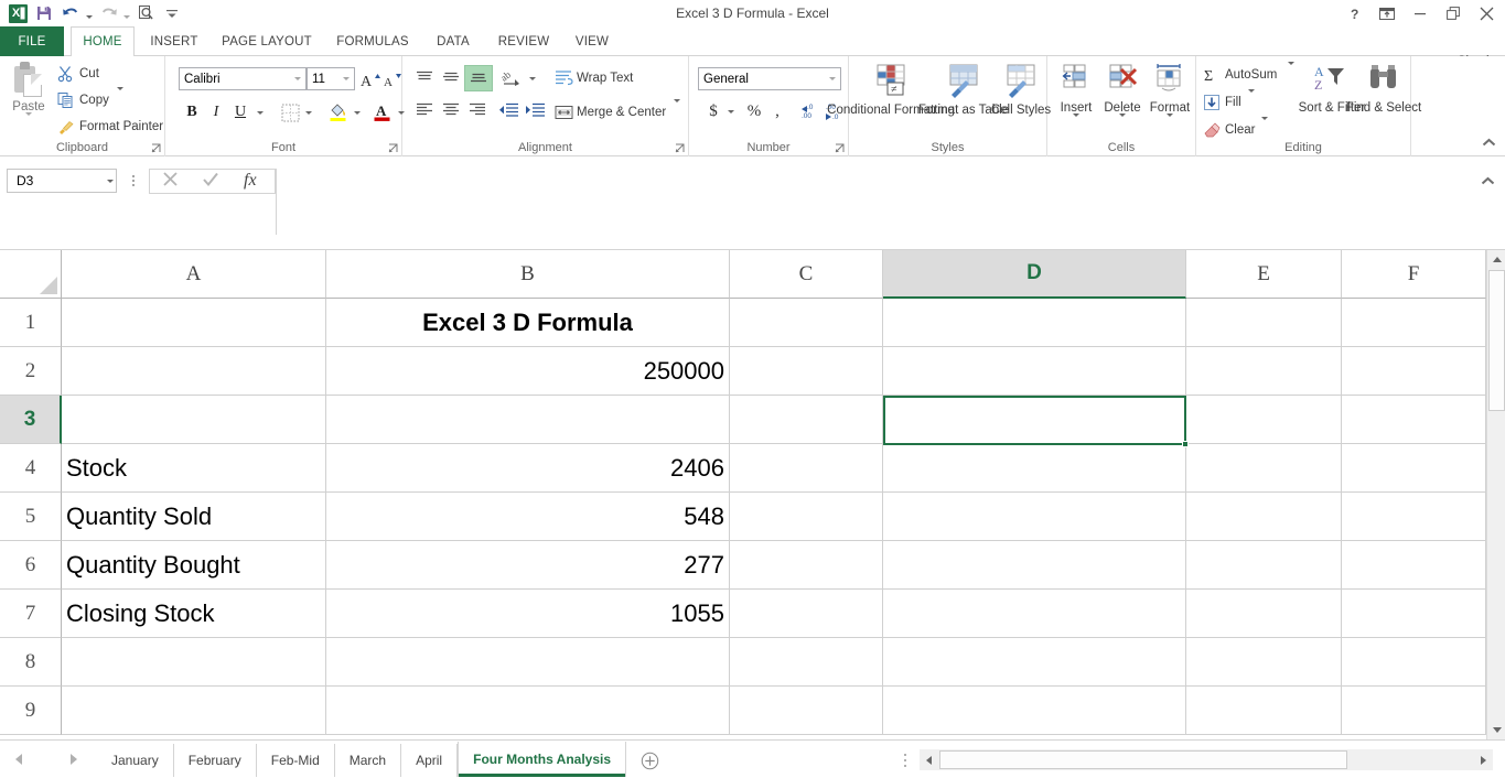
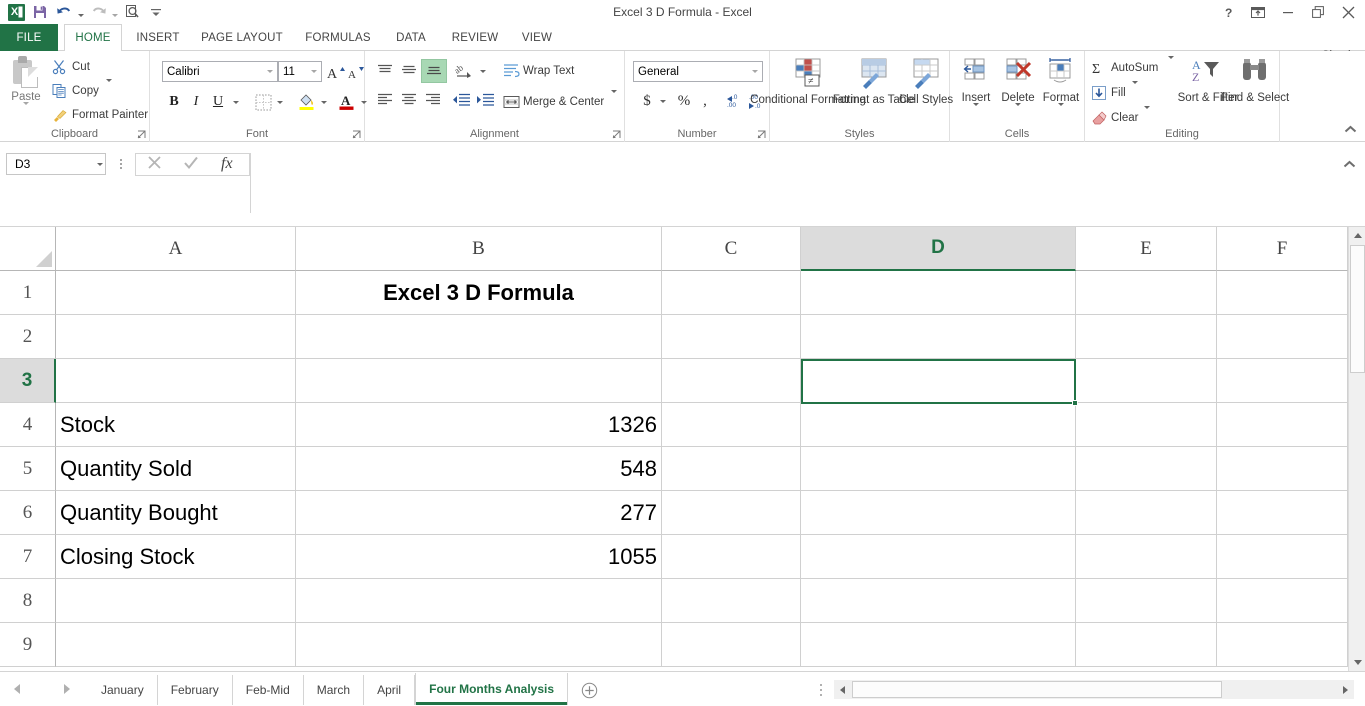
  Excel 3 D Formula - Excel
  ?
  FILE
  HOME
  INSERT
  PAGE LAYOUT
  FORMULAS
  DATA
  REVIEW
  VIEW
  Paste
  Cut
  Copy
  Format Painter
  Clipboard
  Calibri
  11
  A
  A
  B
  I
  U
  A
  Font
  Wrap Text
  Merge & Center
  Alignment
  General
  $
  %
  ,
  Number
  ≠
  Conditional Formatting
  Format as Table
  Cell Styles
  Styles
  Insert
  Delete
  Format
  Cells
  Σ
  AutoSum
  Fill
  Clear
  A
  Z
  Sort & Filter
  Find & Select
  Editing
  D3
  fx
  A
  B
  C
  D
  E
  F
  1
  2
  3
  4
  5
  6
  7
  8
  9
  Excel 3 D Formula
- 250000
  Stock
- 2406
+ 1326
  Quantity Sold
  548
  Quantity Bought
  277
  Closing Stock
  1055
  January
  February
  Feb-Mid
  March
  April
  Four Months Analysis
